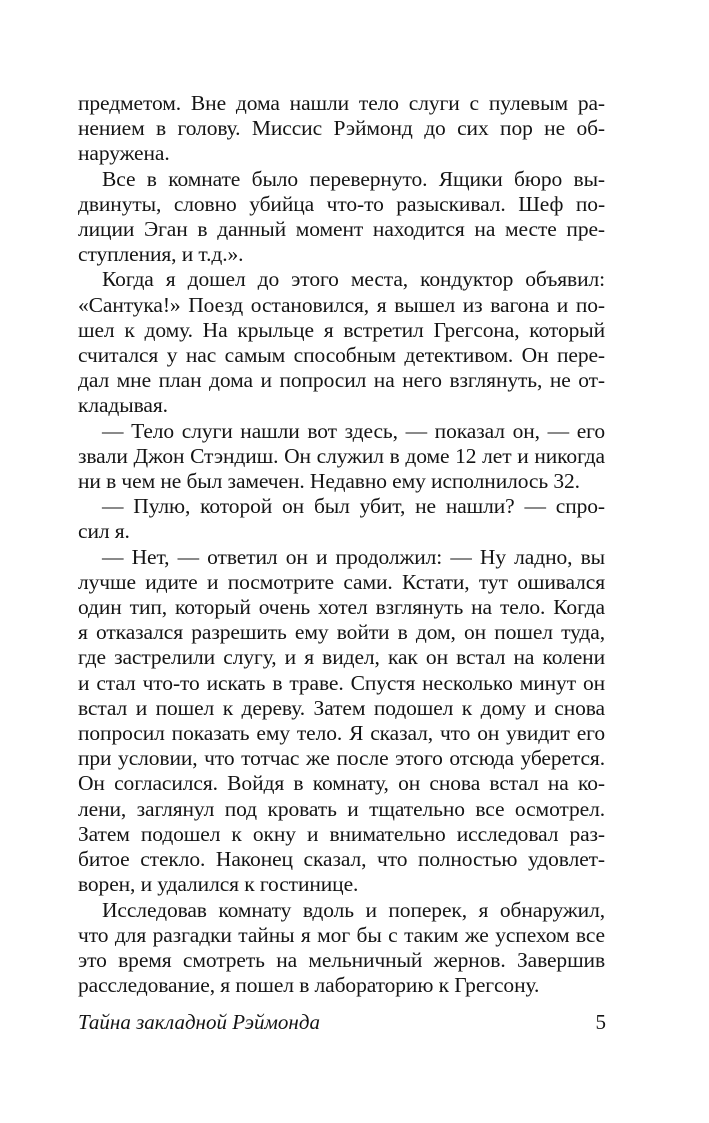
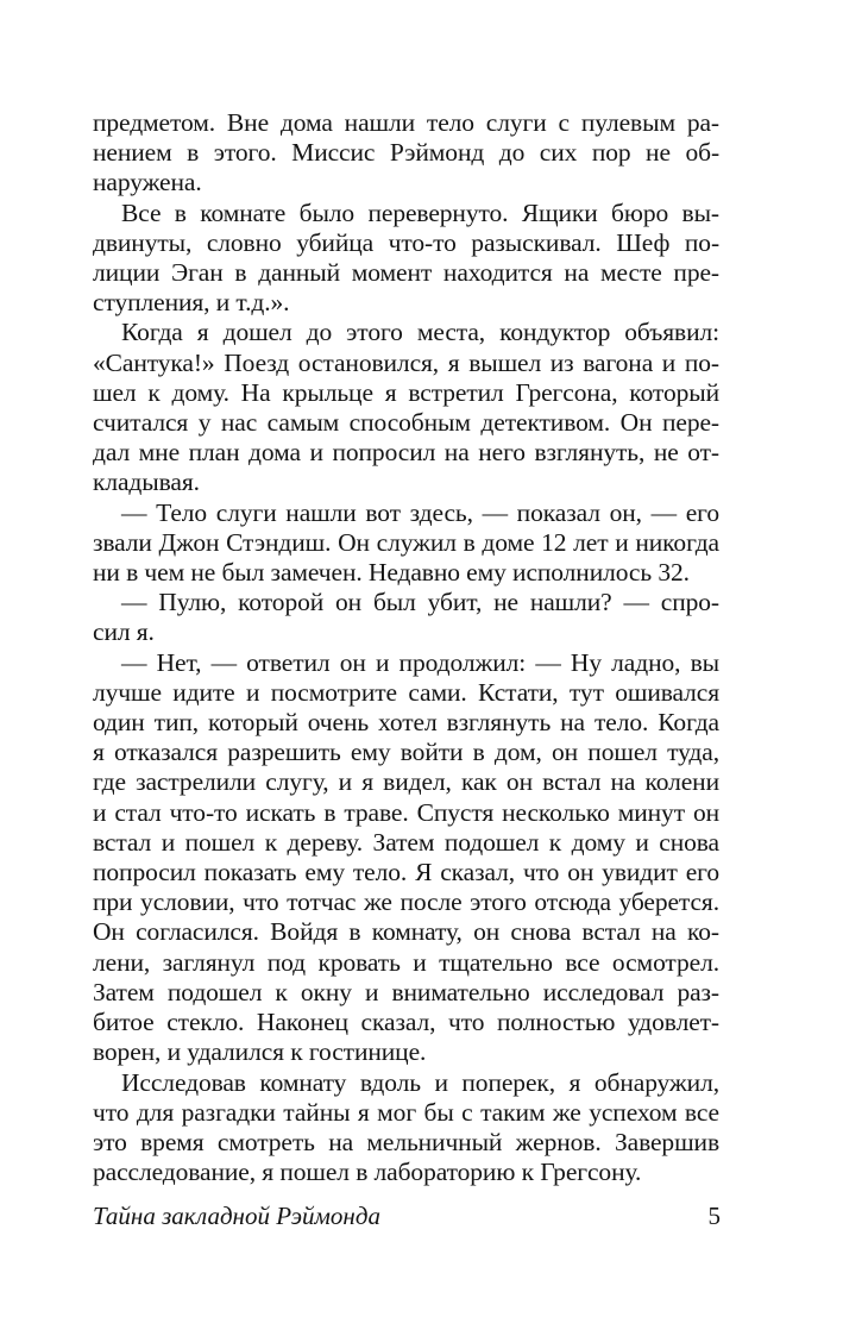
  предметом. Вне дома нашли тело слуги с пулевым ра-
- нением в голову. Миссис Рэймонд до сих пор не об-
+ нением в этого. Миссис Рэймонд до сих пор не об-
  наружена.
  Все в комнате было перевернуто. Ящики бюро вы-
  двинуты, словно убийца что-то разыскивал. Шеф по-
  лиции Эган в данный момент находится на месте пре-
  ступления, и т.д.».
  Когда я дошел до этого места, кондуктор объявил:
  «Сантука!» Поезд остановился, я вышел из вагона и по-
  шел к дому. На крыльце я встретил Грегсона, который
  считался у нас самым способным детективом. Он пере-
  дал мне план дома и попросил на него взглянуть, не от-
  кладывая.
  — Тело слуги нашли вот здесь, — показал он, — его
  звали Джон Стэндиш. Он служил в доме 12 лет и никогда
  ни в чем не был замечен. Недавно ему исполнилось 32.
  — Пулю, которой он был убит, не нашли? — спро-
  сил я.
  — Нет, — ответил он и продолжил: — Ну ладно, вы
  лучше идите и посмотрите сами. Кстати, тут ошивался
  один тип, который очень хотел взглянуть на тело. Когда
  я отказался разрешить ему войти в дом, он пошел туда,
  где застрелили слугу, и я видел, как он встал на колени
  и стал что-то искать в траве. Спустя несколько минут он
  встал и пошел к дереву. Затем подошел к дому и снова
  попросил показать ему тело. Я сказал, что он увидит его
  при условии, что тотчас же после этого отсюда уберется.
  Он согласился. Войдя в комнату, он снова встал на ко-
  лени, заглянул под кровать и тщательно все осмотрел.
  Затем подошел к окну и внимательно исследовал раз-
  битое стекло. Наконец сказал, что полностью удовлет-
  ворен, и удалился к гостинице.
  Исследовав комнату вдоль и поперек, я обнаружил,
  что для разгадки тайны я мог бы с таким же успехом все
  это время смотреть на мельничный жернов. Завершив
  расследование, я пошел в лабораторию к Грегсону.
  Тайна закладной Рэймонда
  5
